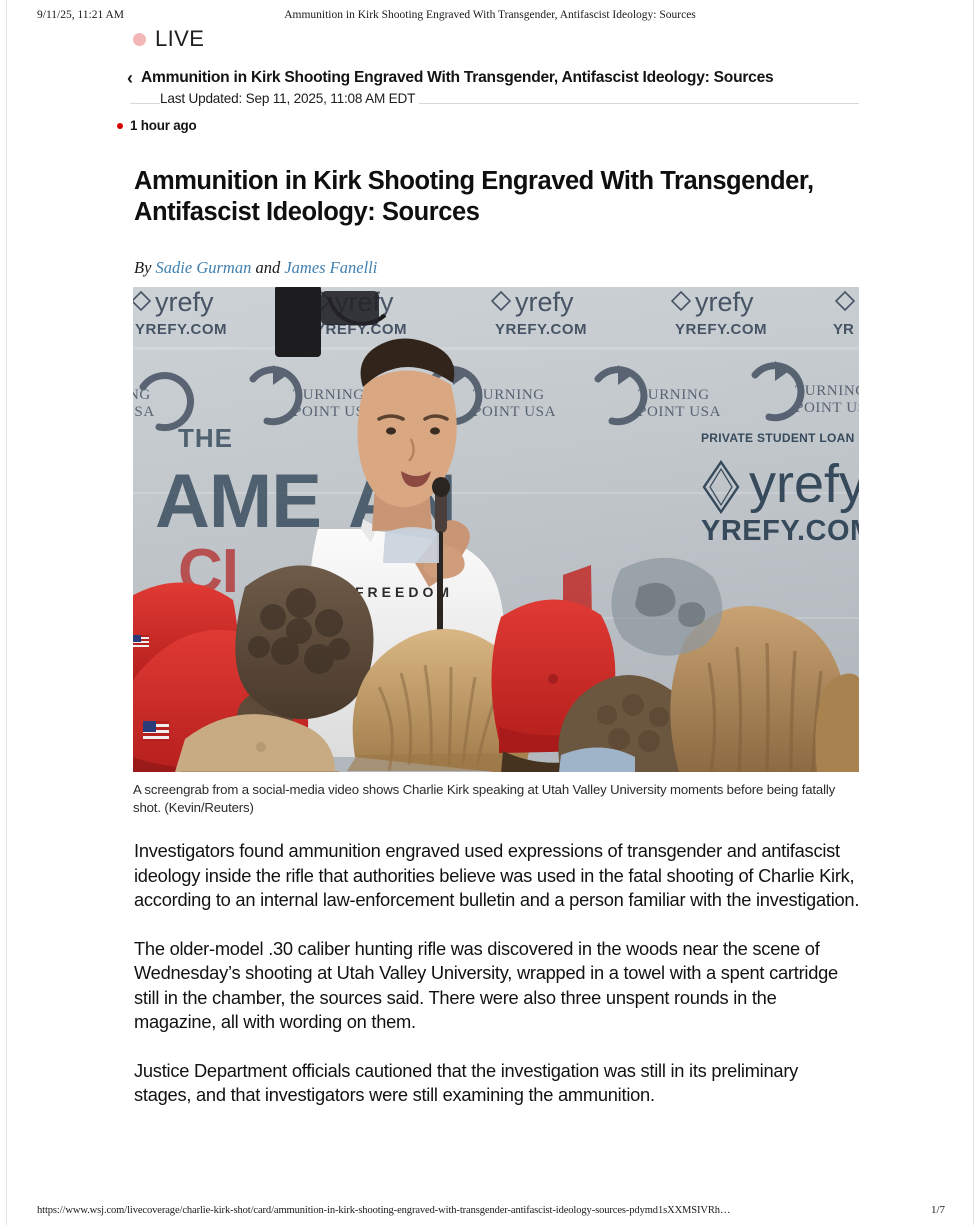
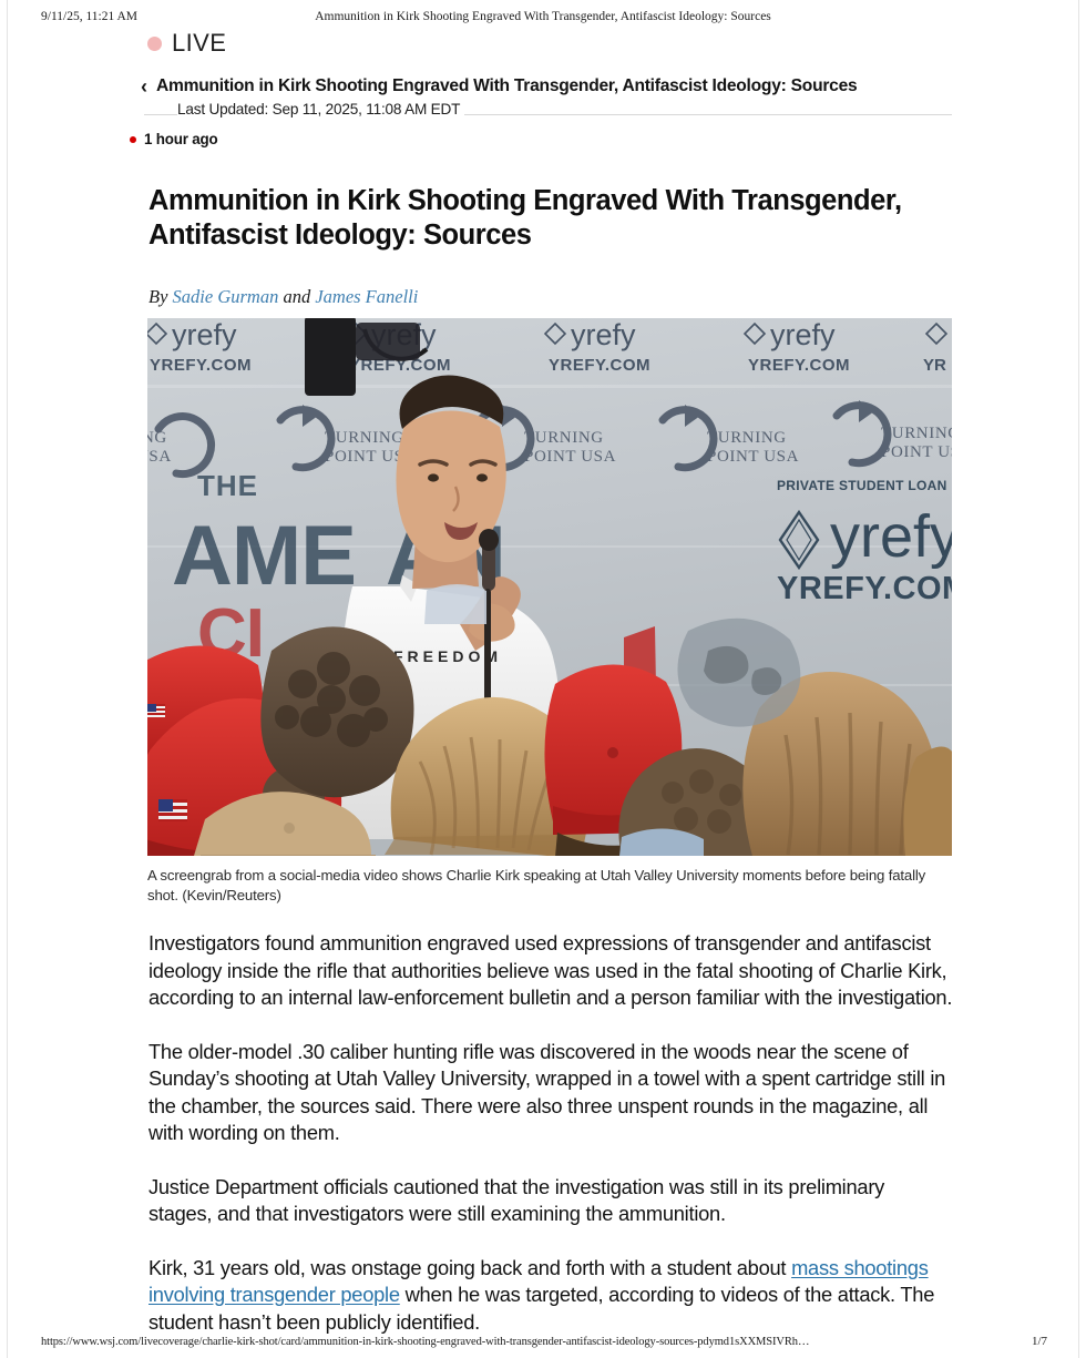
  9/11/25, 11:21 AM
  Ammunition in Kirk Shooting Engraved With Transgender, Antifascist Ideology: Sources
  LIVE
  ‹
  Ammunition in Kirk Shooting Engraved With Transgender, Antifascist Ideology: Sources
  Last Updated: Sep 11, 2025, 11:08 AM EDT
  1 hour ago
  Ammunition in Kirk Shooting Engraved With Transgender, Antifascist Ideology: Sources
  By Sadie Gurman and James Fanelli
  yrefy
  YREFY.COM
  REFY.COM
  yrefy
  YREFY.COM
  yrefy
  YREFY.COM
  YR
  NG
  TURNING
  POINT U
  TURNING
  POINT USA
  TURNING
  POINT USA
  TURNIN
  POINT U
  THE
  AME
  CI
  PRIVATE STUDENT LOAN
  yrefy
  YREFY.CO
  FREEDOM
  A screengrab from a social-media video shows Charlie Kirk speaking at Utah Valley University moments before being fatally shot. (Kevin/Reuters)
  Investigators found ammunition engraved used expressions of transgender and antifascist ideology inside the rifle that authorities believe was used in the fatal shooting of Charlie Kirk, according to an internal law-enforcement bulletin and a person familiar with the investigation.
- The older-model .30 caliber hunting rifle was discovered in the woods near the scene of Wednesday’s shooting at Utah Valley University, wrapped in a towel with a spent cartridge still in the chamber, the sources said. There were also three unspent rounds in the magazine, all with wording on them.
+ The older-model .30 caliber hunting rifle was discovered in the woods near the scene of Sunday’s shooting at Utah Valley University, wrapped in a towel with a spent cartridge still in the chamber, the sources said. There were also three unspent rounds in the magazine, all with wording on them.
  Justice Department officials cautioned that the investigation was still in its preliminary stages, and that investigators were still examining the ammunition.
+ Kirk, 31 years old, was onstage going back and forth with a student about mass shootings involving transgender people when he was targeted, according to videos of the attack. The student hasn’t been publicly identified.
  https://www.wsj.com/livecoverage/charlie-kirk-shot/card/ammunition-in-kirk-shooting-engraved-with-transgender-antifascist-ideology-sources-pdymd1sXXMSIVRh…
  1/7
